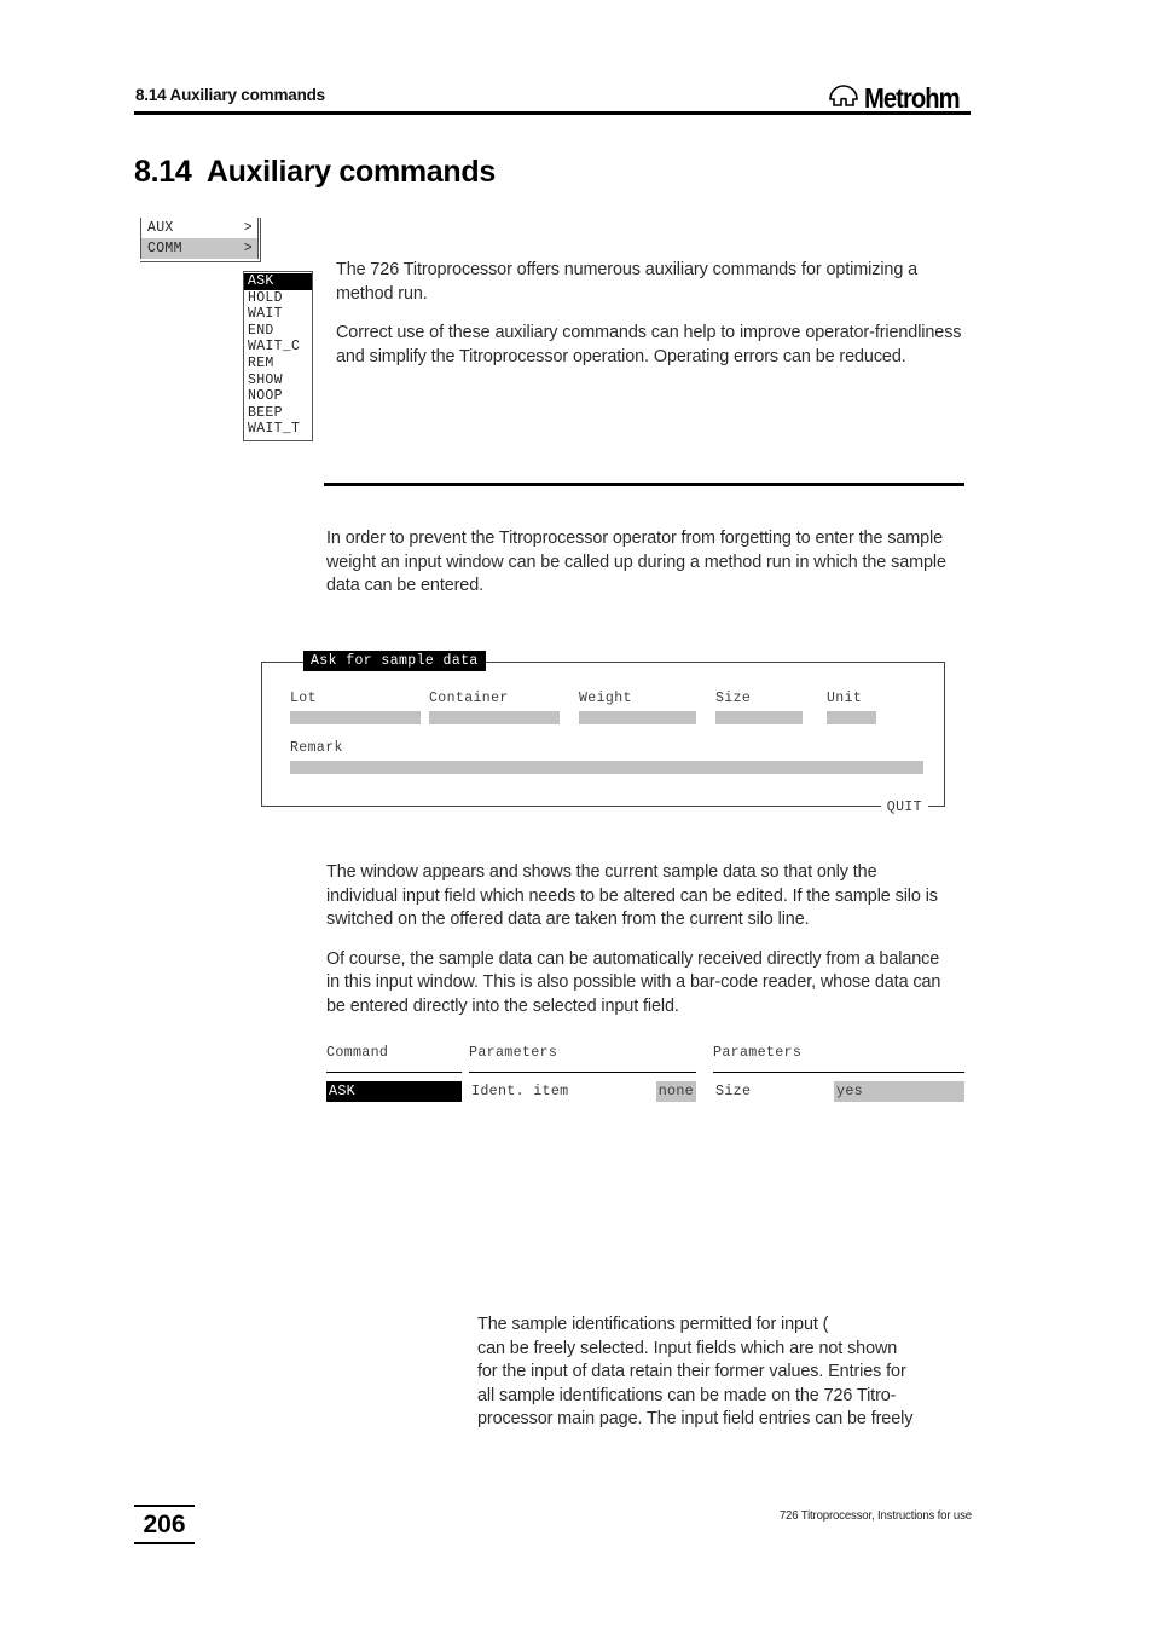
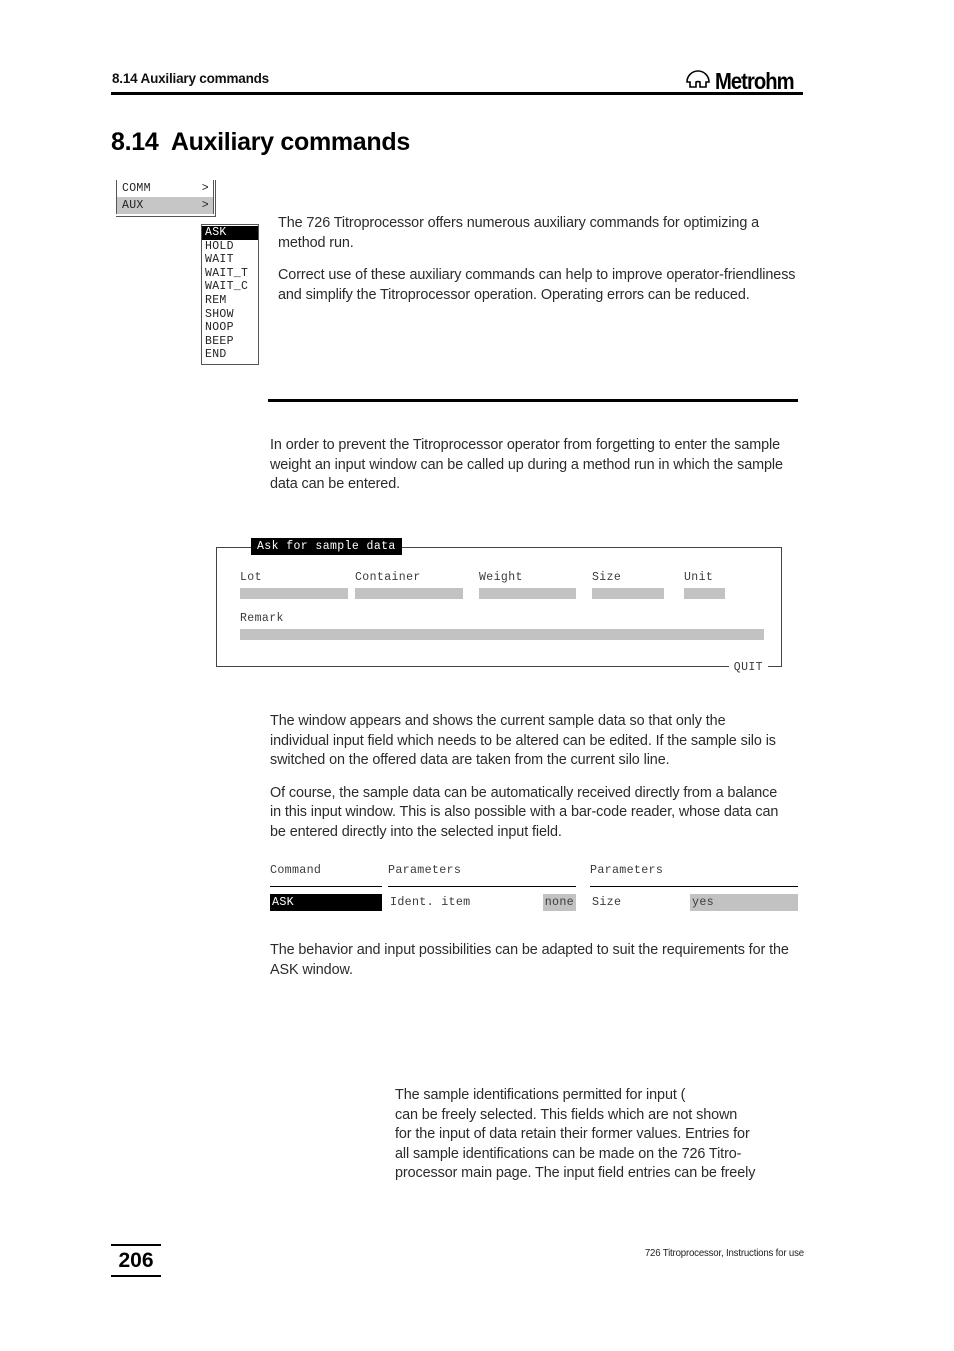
  8.14 Auxiliary commands
  Metrohm
  8.14 Auxiliary commands
- AUX
+ COMM
  >
- COMM
+ AUX
  >
  ASK
  HOLD
  WAIT
- END
+ WAIT_T
  WAIT_C
  REM
  SHOW
  NOOP
  BEEP
- WAIT_T
+ END
  The 726 Titroprocessor offers numerous auxiliary commands for optimizing a method run.
  Correct use of these auxiliary commands can help to improve operator-friendliness and simplify the Titroprocessor operation. Operating errors can be reduced.
  In order to prevent the Titroprocessor operator from forgetting to enter the sample weight an input window can be called up during a method run in which the sample data can be entered.
  Ask for sample data
  Lot
  Container
  Weight
  Size
  Unit
  Remark
  QUIT
  The window appears and shows the current sample data so that only the individual input field which needs to be altered can be edited. If the sample silo is switched on the offered data are taken from the current silo line.
  Of course, the sample data can be automatically received directly from a balance in this input window. This is also possible with a bar-code reader, whose data can be entered directly into the selected input field.
  Command
  Parameters
  Parameters
  ASK
  Ident. item
  none
  Size
  yes
+ The behavior and input possibilities can be adapted to suit the requirements for the ASK window.
  The sample identifications permitted for input (
- can be freely selected. Input fields which are not shown
+ can be freely selected. This fields which are not shown
  for the input of data retain their former values. Entries for
  all sample identifications can be made on the 726 Titro-
  processor main page. The input field entries can be freely
  206
  726 Titroprocessor, Instructions for use
